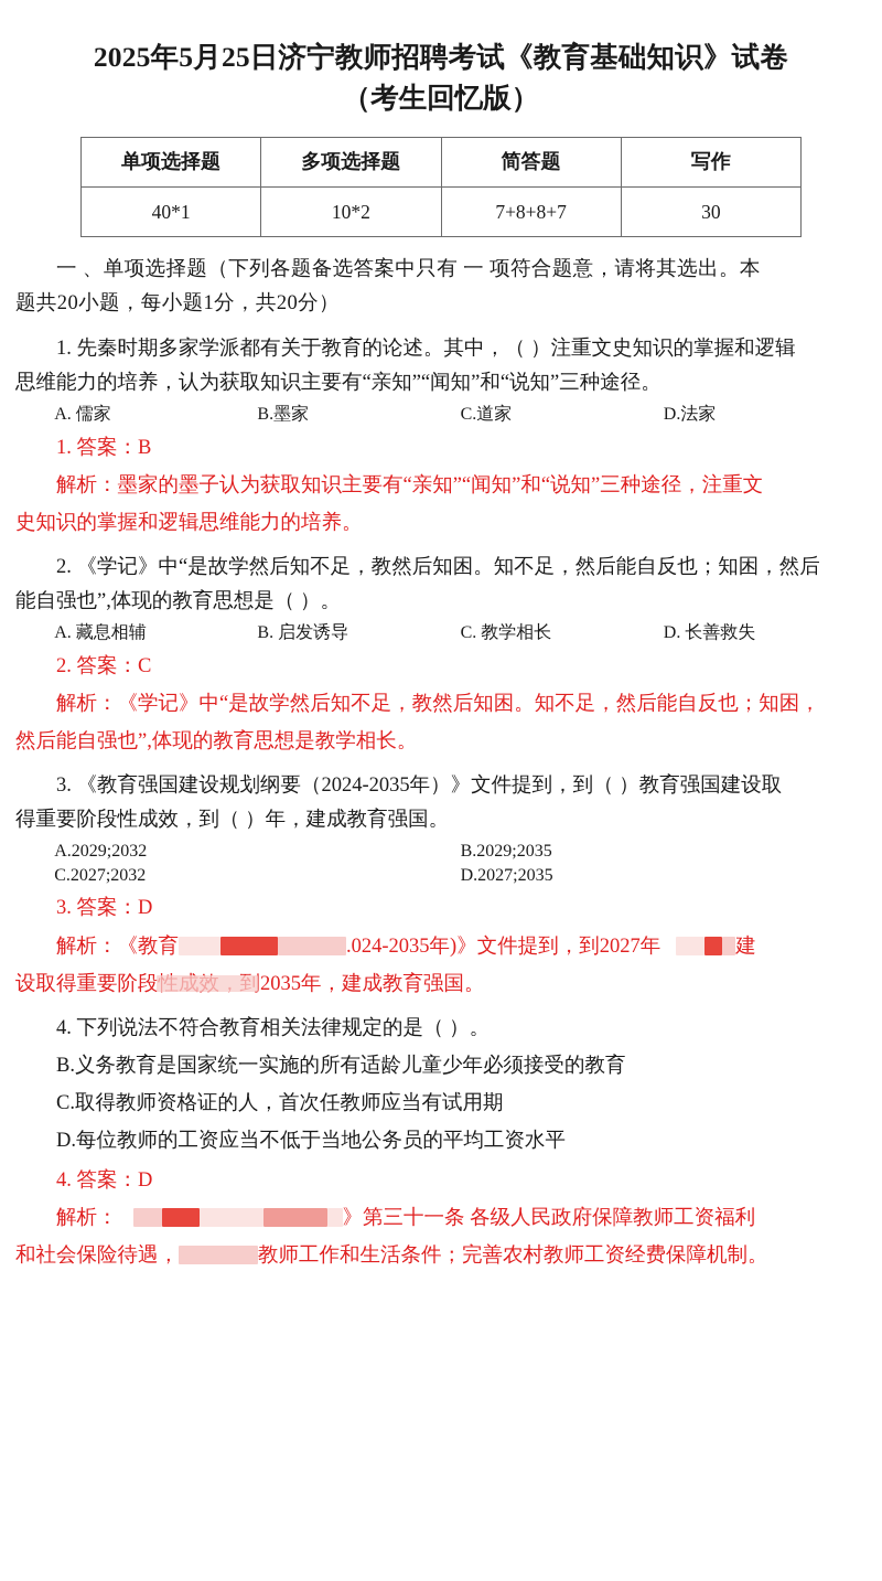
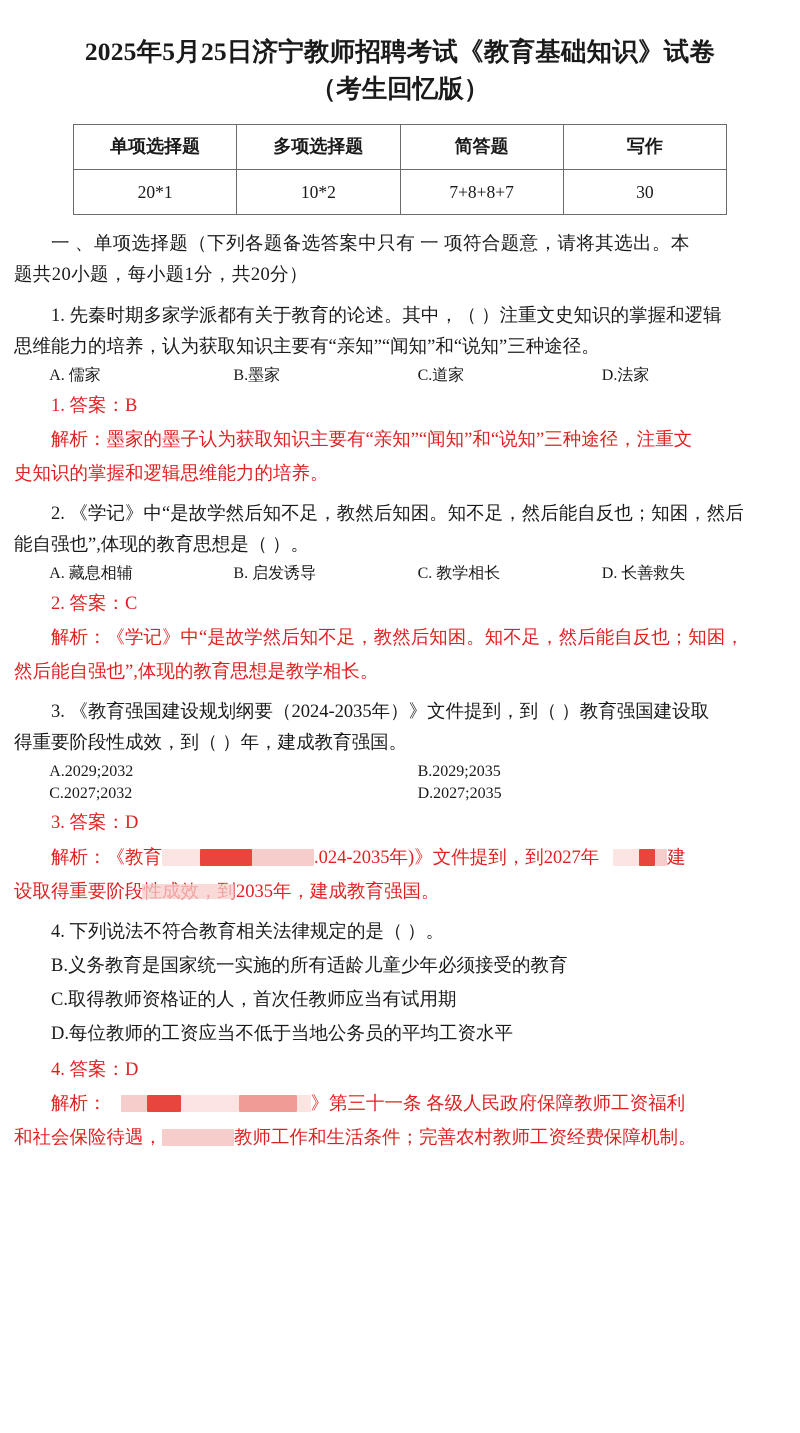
  2025年5月25日济宁教师招聘考试《教育基础知识》试卷
  （考生回忆版）
  单项选择题	多项选择题	简答题	写作
- 40*1	10*2	7+8+8+7	30
+ 20*1	10*2	7+8+8+7	30
  一 、单项选择题（下列各题备选答案中只有 一 项符合题意，请将其选出。本
  题共20小题，每小题1分，共20分）
  1. 先秦时期多家学派都有关于教育的论述。其中，（ ）注重文史知识的掌握和逻辑
  思维能力的培养，认为获取知识主要有“亲知”“闻知”和“说知”三种途径。
  A. 儒家
  B.墨家
  C.道家
  D.法家
  1. 答案：B
  解析：墨家的墨子认为获取知识主要有“亲知”“闻知”和“说知”三种途径，注重文
  史知识的掌握和逻辑思维能力的培养。
  2. 《学记》中“是故学然后知不足，教然后知困。知不足，然后能自反也；知困，然后
  能自强也”,体现的教育思想是（ ）。
  A. 藏息相辅
  B. 启发诱导
  C. 教学相长
  D. 长善救失
  2. 答案：C
  解析：《学记》中“是故学然后知不足，教然后知困。知不足，然后能自反也；知困，
  然后能自强也”,体现的教育思想是教学相长。
  3. 《教育强国建设规划纲要（2024-2035年）》文件提到，到（ ）教育强国建设取
  得重要阶段性成效，到（ ）年，建成教育强国。
  A.2029;2032
  B.2029;2035
  C.2027;2032
  D.2027;2035
  3. 答案：D
  解析：《教育 .024-2035年)》文件提到，到2027年 建
  设取得重要阶段性成效，到2035年，建成教育强国。
  4. 下列说法不符合教育相关法律规定的是（ ）。
  B.义务教育是国家统一实施的所有适龄儿童少年必须接受的教育
  C.取得教师资格证的人，首次任教师应当有试用期
  D.每位教师的工资应当不低于当地公务员的平均工资水平
  4. 答案：D
  解析： 》第三十一条 各级人民政府保障教师工资福利
  和社会保险待遇， 教师工作和生活条件；完善农村教师工资经费保障机制。
